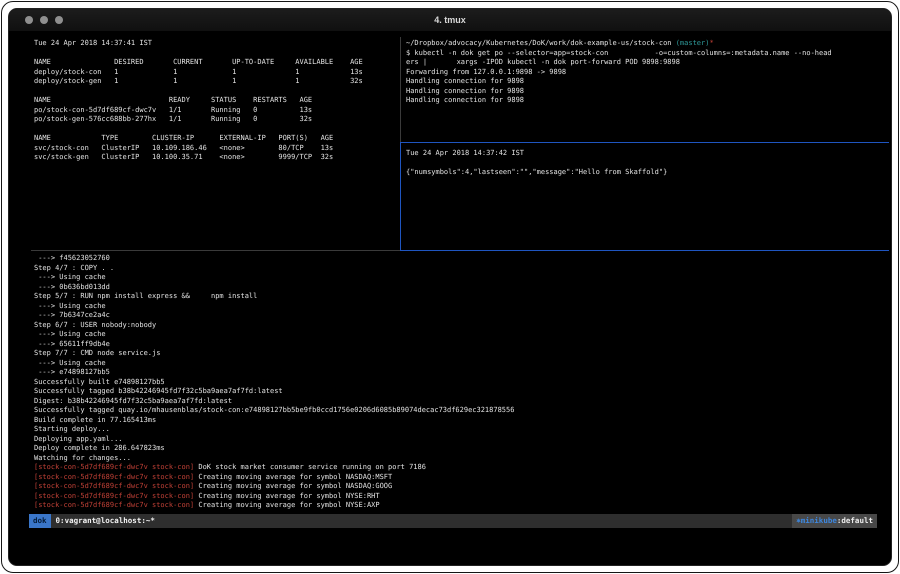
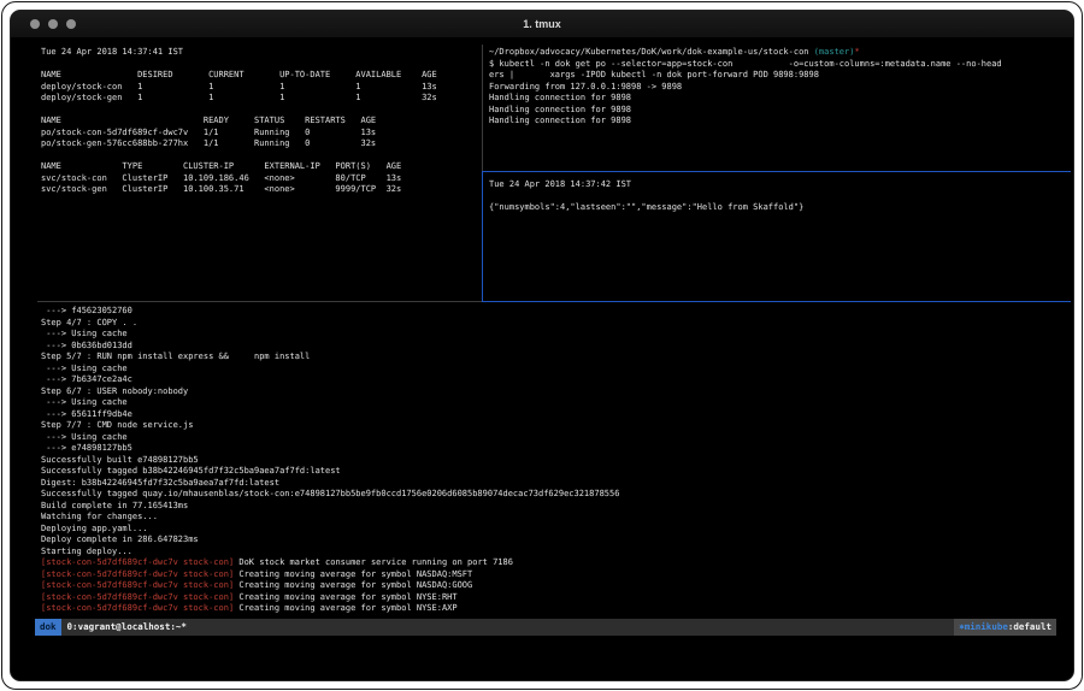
- 4. tmux
+ 1. tmux
  Tue 24 Apr 2018 14:37:41 IST
  NAME DESIRED CURRENT UP-TO-DATE AVAILABLE AGE
  deploy/stock-con 1 1 1 1 13s
  deploy/stock-gen 1 1 1 1 32s
  NAME READY STATUS RESTARTS AGE
  po/stock-con-5d7df689cf-dwc7v 1/1 Running 0 13s
  po/stock-gen-576cc688bb-277hx 1/1 Running 0 32s
  NAME TYPE CLUSTER-IP EXTERNAL-IP PORT(S) AGE
  svc/stock-con ClusterIP 10.109.186.46 <none> 80/TCP 13s
  svc/stock-gen ClusterIP 10.100.35.71 <none> 9999/TCP 32s
  ~/Dropbox/advocacy/Kubernetes/DoK/work/dok-example-us/stock-con (master)*
  $ kubectl -n dok get po --selector=app=stock-con -o=custom-columns=:metadata.name --no-head
  ers | xargs -IPOD kubectl -n dok port-forward POD 9898:9898
  Forwarding from 127.0.0.1:9898 -> 9898
  Handling connection for 9898
  Handling connection for 9898
  Handling connection for 9898
  Tue 24 Apr 2018 14:37:42 IST
  {"numsymbols":4,"lastseen":"","message":"Hello from Skaffold"}
  ---> f45623052760
  Step 4/7 : COPY . .
  ---> Using cache
  ---> 0b636bd013dd
  Step 5/7 : RUN npm install express && npm install
  ---> Using cache
  ---> 7b6347ce2a4c
  Step 6/7 : USER nobody:nobody
  ---> Using cache
  ---> 65611ff9db4e
  Step 7/7 : CMD node service.js
  ---> Using cache
  ---> e74898127bb5
  Successfully built e74898127bb5
  Successfully tagged b38b42246945fd7f32c5ba9aea7af7fd:latest
  Digest: b38b42246945fd7f32c5ba9aea7af7fd:latest
  Successfully tagged quay.io/mhausenblas/stock-con:e74898127bb5be9fb0ccd1756e0206d6085b89074decac73df629ec321878556
  Build complete in 77.165413ms
- Starting deploy...
+ Watching for changes...
  Deploying app.yaml...
  Deploy complete in 286.647823ms
- Watching for changes...
+ Starting deploy...
  [stock-con-5d7df689cf-dwc7v stock-con] DoK stock market consumer service running on port 7186
  [stock-con-5d7df689cf-dwc7v stock-con] Creating moving average for symbol NASDAQ:MSFT
  [stock-con-5d7df689cf-dwc7v stock-con] Creating moving average for symbol NASDAQ:GOOG
  [stock-con-5d7df689cf-dwc7v stock-con] Creating moving average for symbol NYSE:RHT
  [stock-con-5d7df689cf-dwc7v stock-con] Creating moving average for symbol NYSE:AXP
  dok
  0:vagrant@localhost:~*
  ⎈
  minikube
  :default
